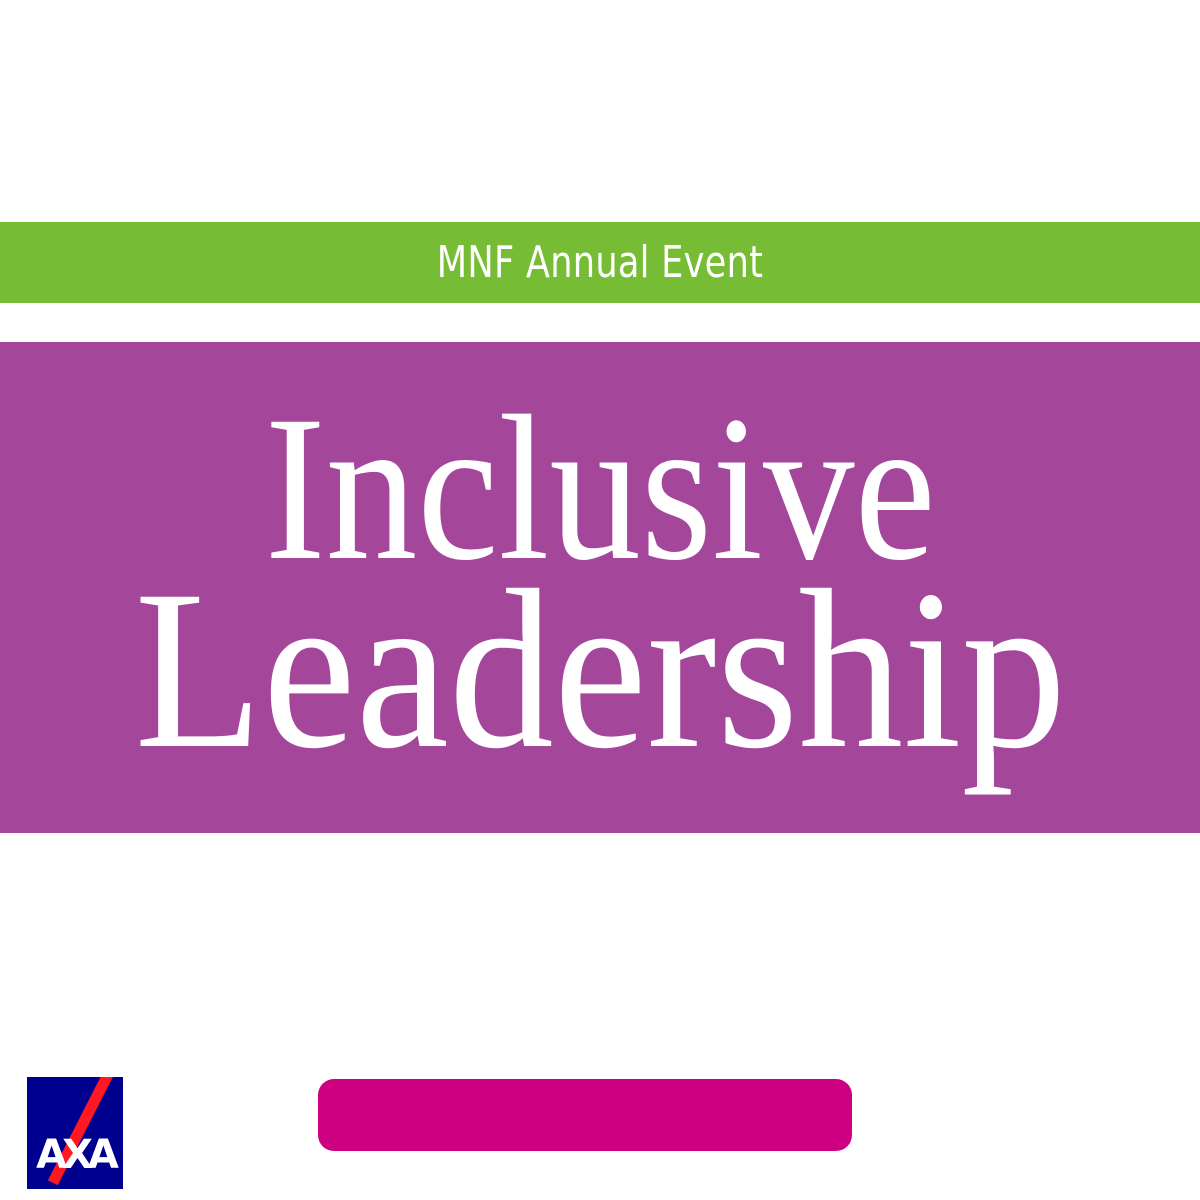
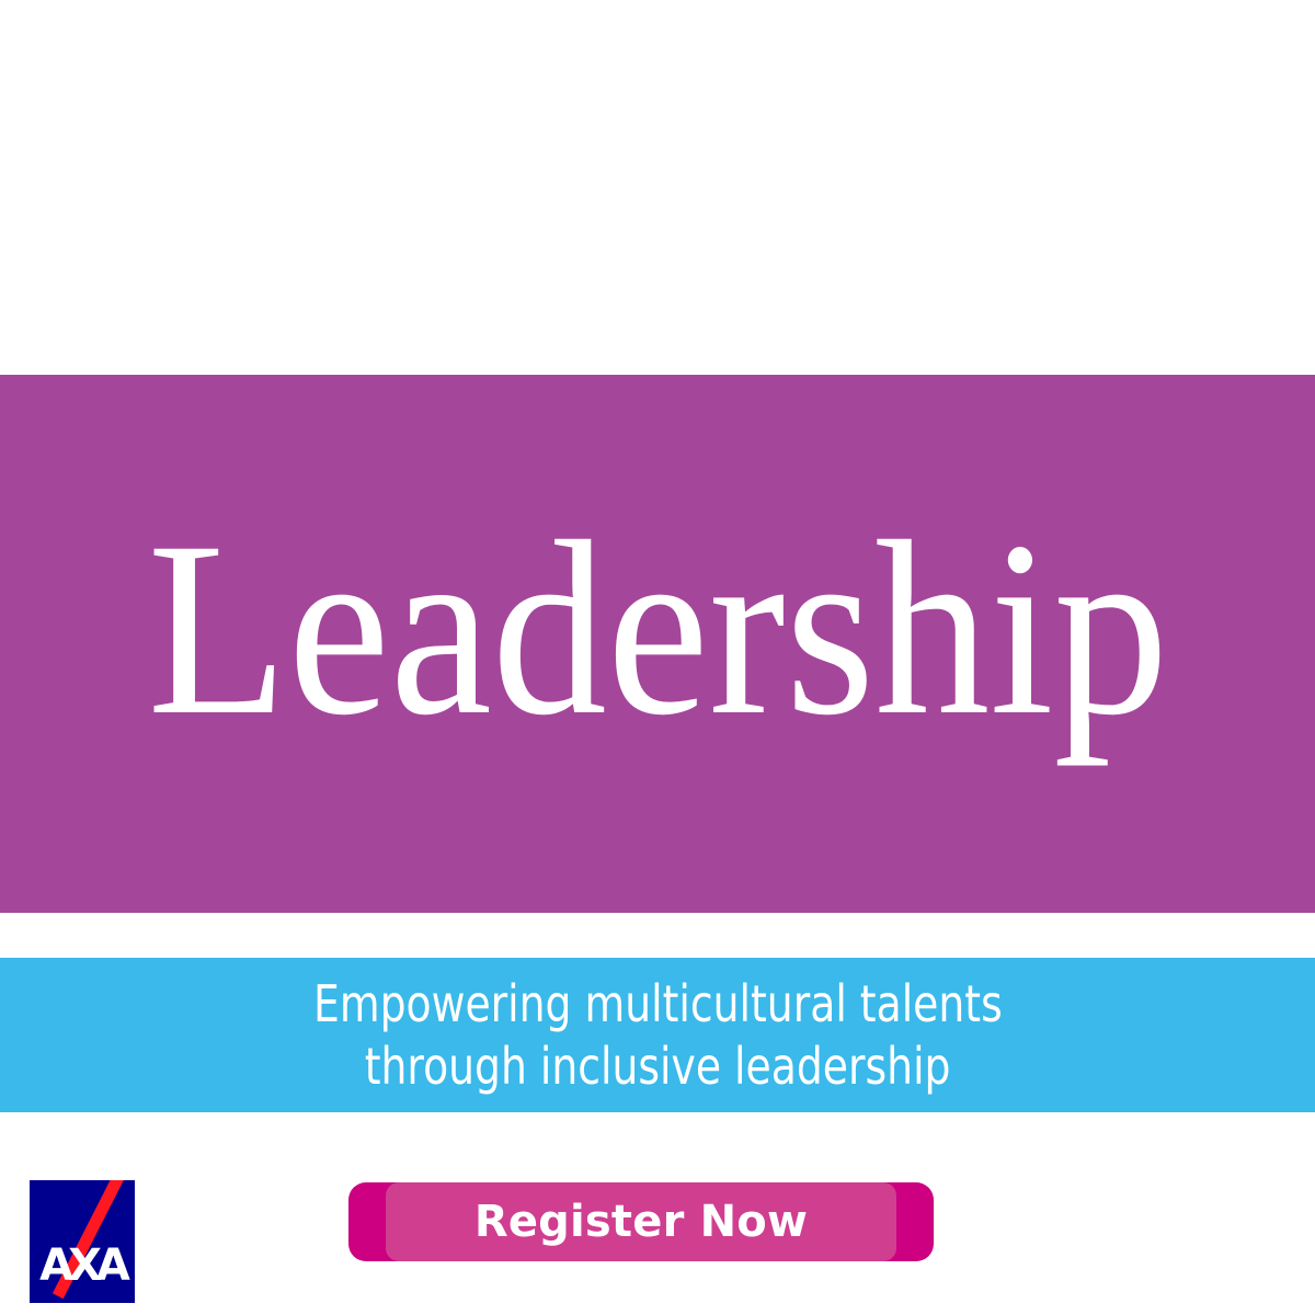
- MNF Annual Event
- Inclusive
  Leadership
+ Empowering multicultural talents
+ through inclusive leadership
  AXA
+ Register Now
